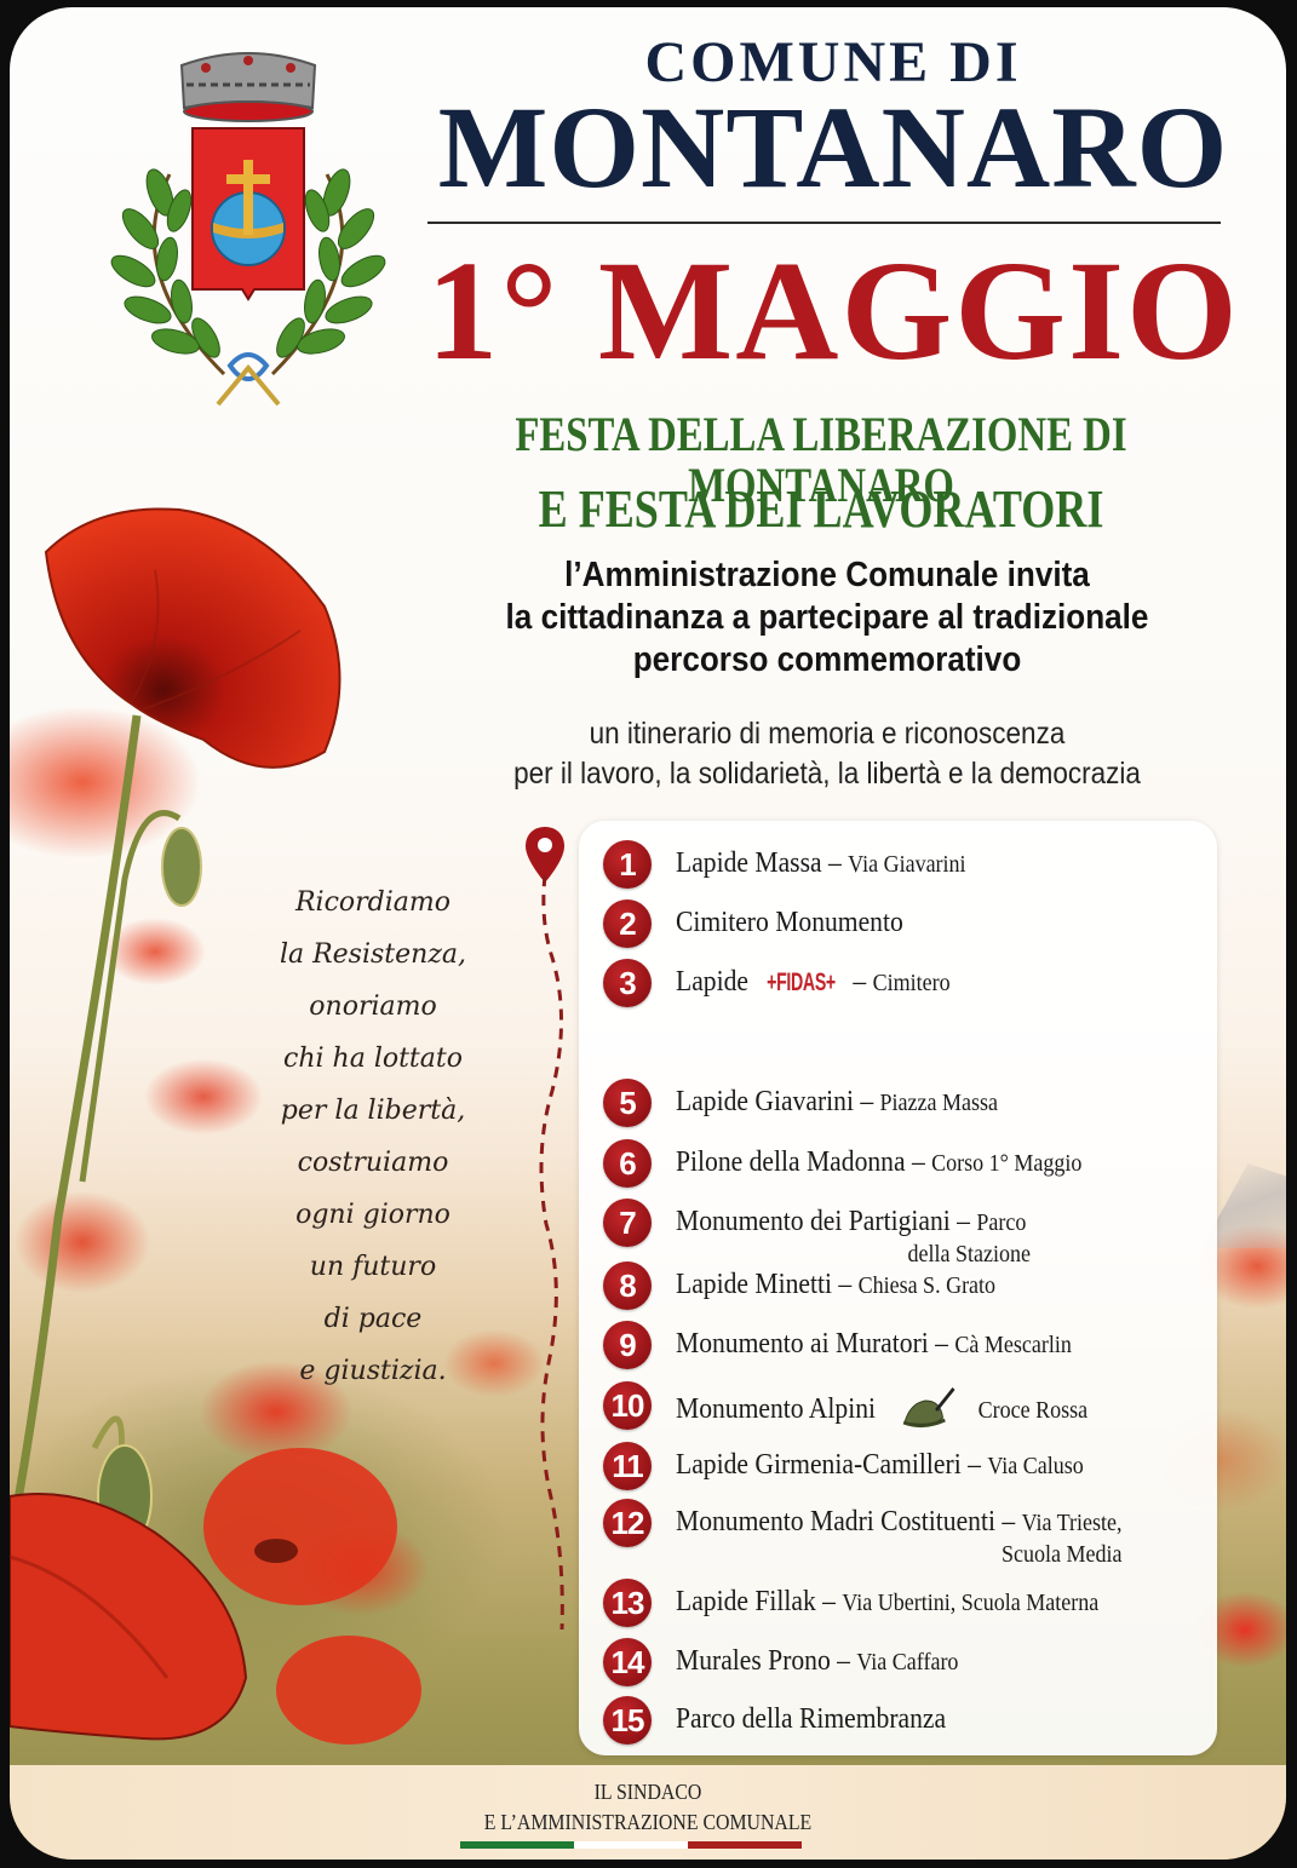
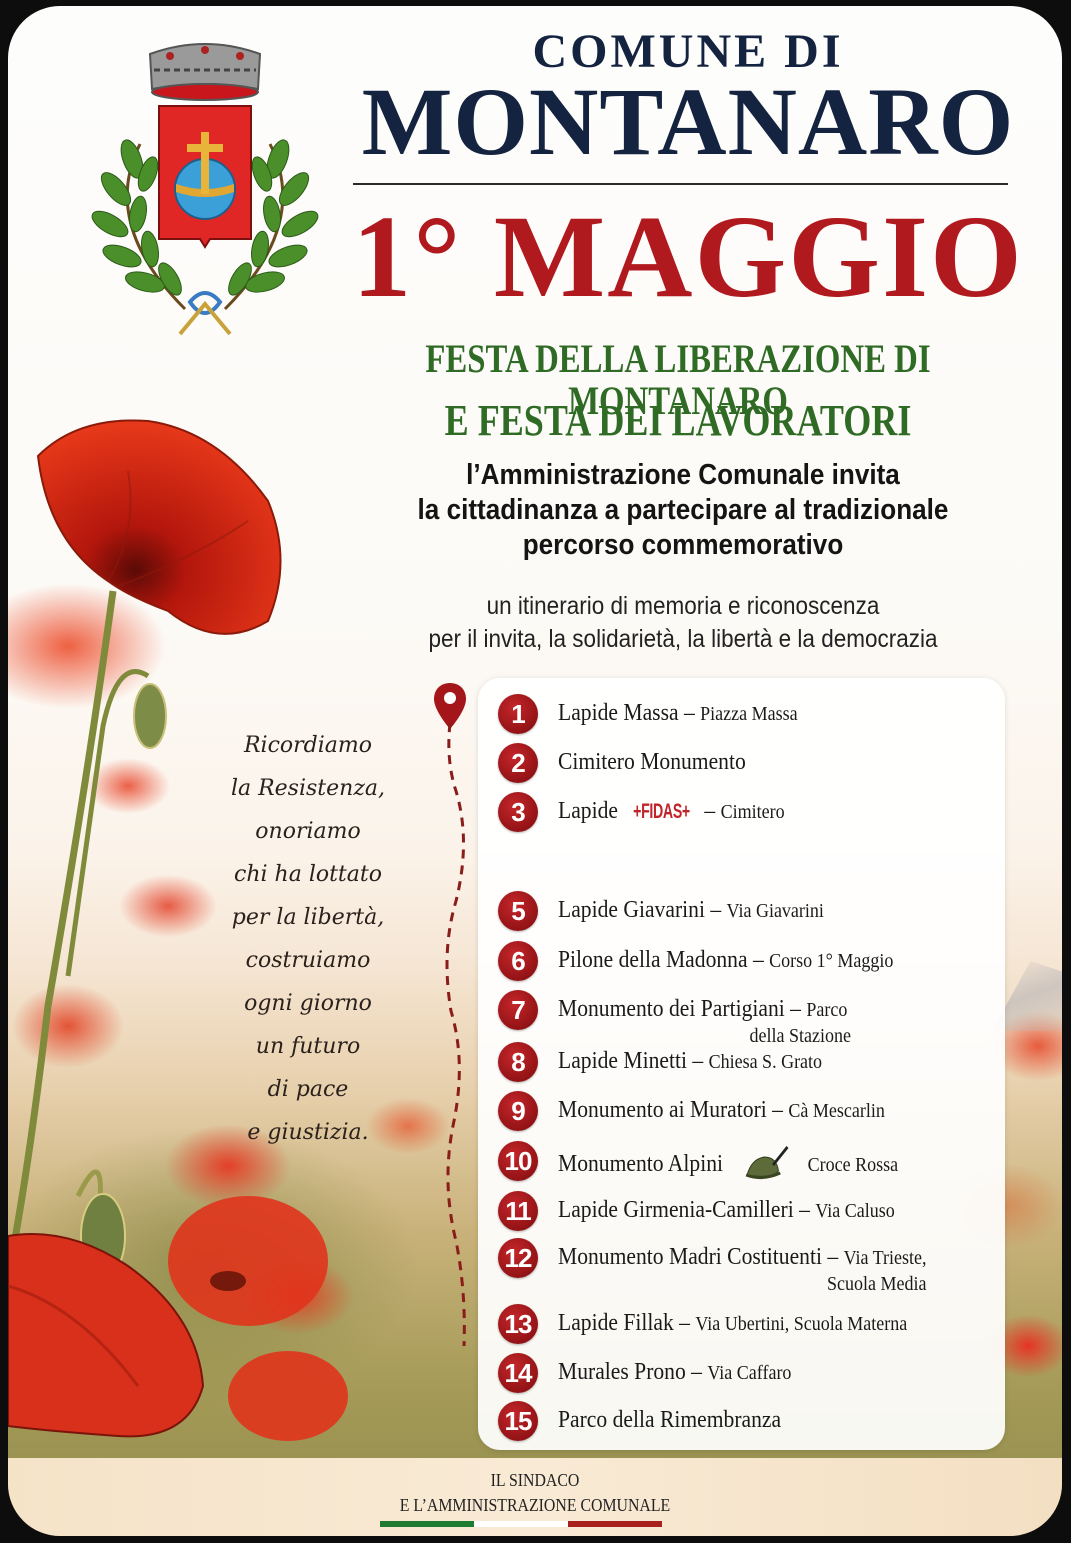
  COMUNE DI
  MONTANARO
  1° MAGGIO
  FESTA DELLA LIBERAZIONE DI MONTANARO
  E FESTA DEI LAVORATORI
  l’Amministrazione Comunale invita
  la cittadinanza a partecipare al tradizionale
  percorso commemorativo
  un itinerario di memoria e riconoscenza
- per il lavoro, la solidarietà, la libertà e la democrazia
+ per il invita, la solidarietà, la libertà e la democrazia
  Ricordiamo
  la Resistenza,
  onoriamo
  chi ha lottato
  per la libertà,
  costruiamo
  ogni giorno
  un futuro
  di pace
  e giustizia.
  1
- Lapide Massa – Via Giavarini
+ Lapide Massa – Piazza Massa
  2
  Cimitero Monumento
  3
  Lapide +FIDAS+ – Cimitero
  5
- Lapide Giavarini – Piazza Massa
+ Lapide Giavarini – Via Giavarini
  6
  Pilone della Madonna – Corso 1° Maggio
  7
  Monumento dei Partigiani – Parco
  della Stazione
  8
  Lapide Minetti – Chiesa S. Grato
  9
  Monumento ai Muratori – Cà Mescarlin
  10
  Monumento Alpini Croce Rossa
  11
  Lapide Girmenia-Camilleri – Via Caluso
  12
  Monumento Madri Costituenti – Via Trieste,
  Scuola Media
  13
  Lapide Fillak – Via Ubertini, Scuola Materna
  14
  Murales Prono – Via Caffaro
  15
  Parco della Rimembranza
  IL SINDACO
  E L’AMMINISTRAZIONE COMUNALE
